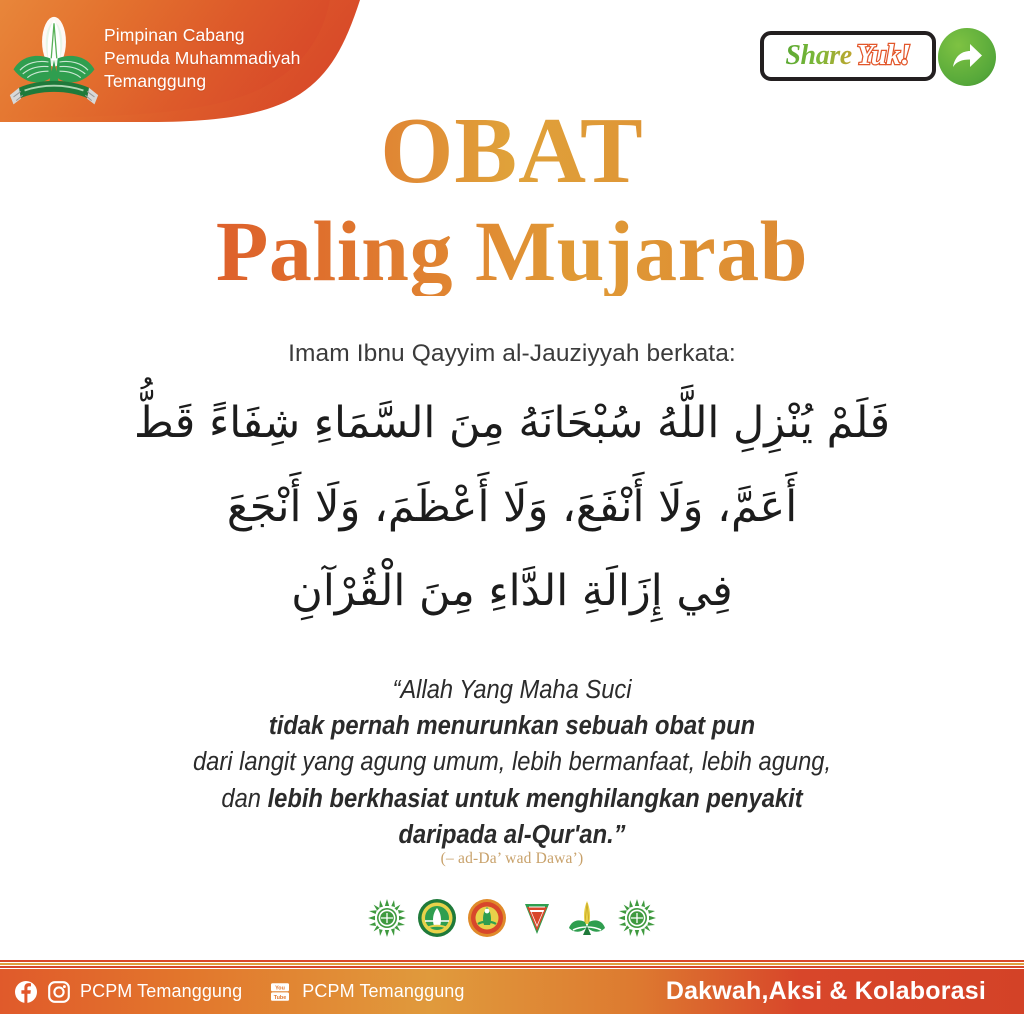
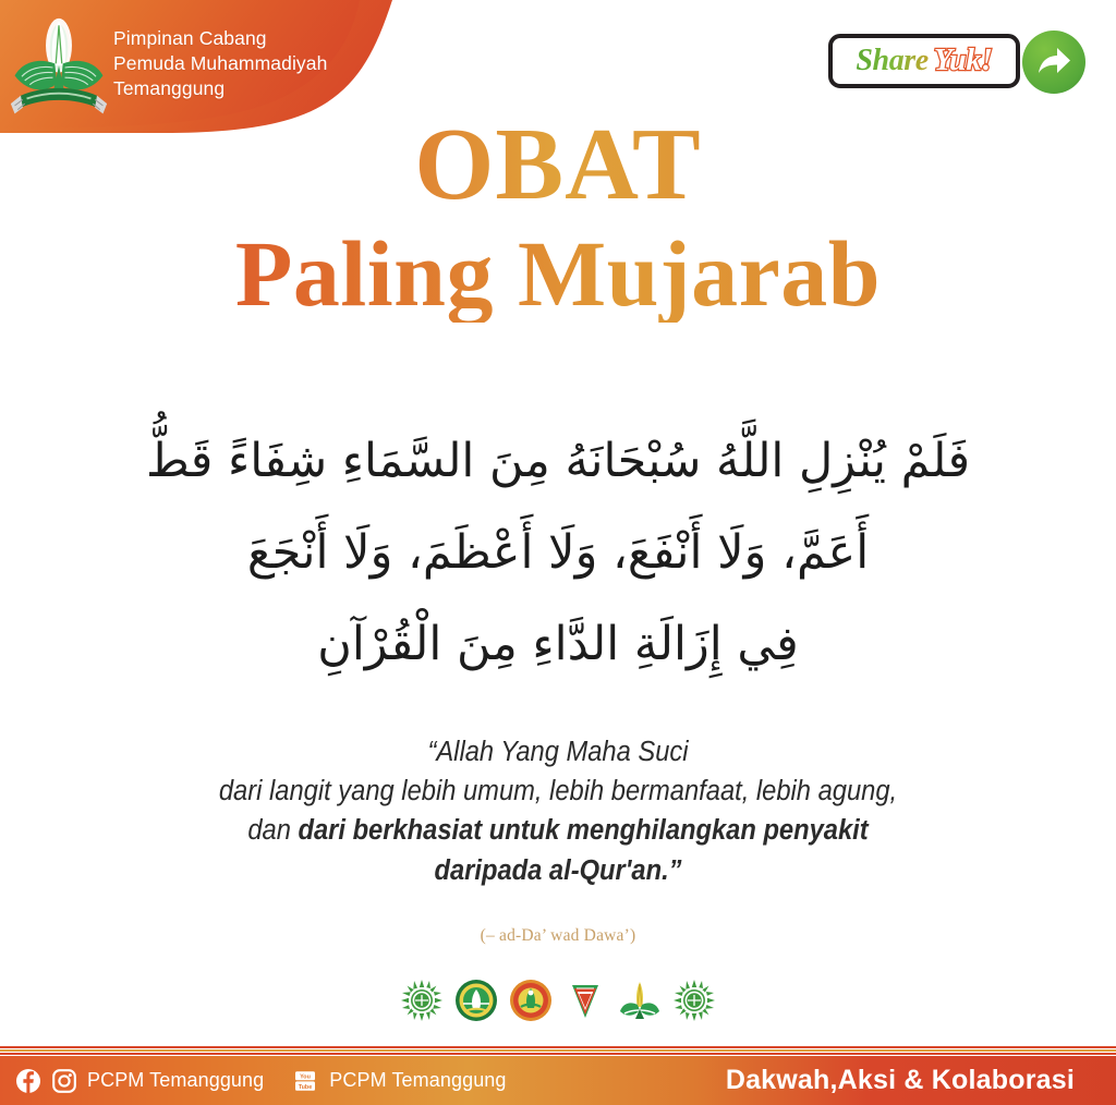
  Pimpinan Cabang
  Pemuda Muhammadiyah
  Temanggung
  Share
  Yuk!
  OBAT
  Paling Mujarab
- Imam Ibnu Qayyim al-Jauziyyah berkata:
  فَلَمْ يُنْزِلِ اللَّهُ سُبْحَانَهُ مِنَ السَّمَاءِ شِفَاءً قَطُّ
  أَعَمَّ، وَلَا أَنْفَعَ، وَلَا أَعْظَمَ، وَلَا أَنْجَعَ
  فِي إِزَالَةِ الدَّاءِ مِنَ الْقُرْآنِ
  “Allah Yang Maha Suci
- tidak pernah menurunkan sebuah obat pun
- dari langit yang agung umum, lebih bermanfaat, lebih agung,
+ dari langit yang lebih umum, lebih bermanfaat, lebih agung,
- dan lebih berkhasiat untuk menghilangkan penyakit
+ dan dari berkhasiat untuk menghilangkan penyakit
  daripada al-Qur'an.”
  (– ad-Da’ wad Dawa’)
  PCPM Temanggung
  PCPM Temanggung
  Dakwah,Aksi & Kolaborasi
